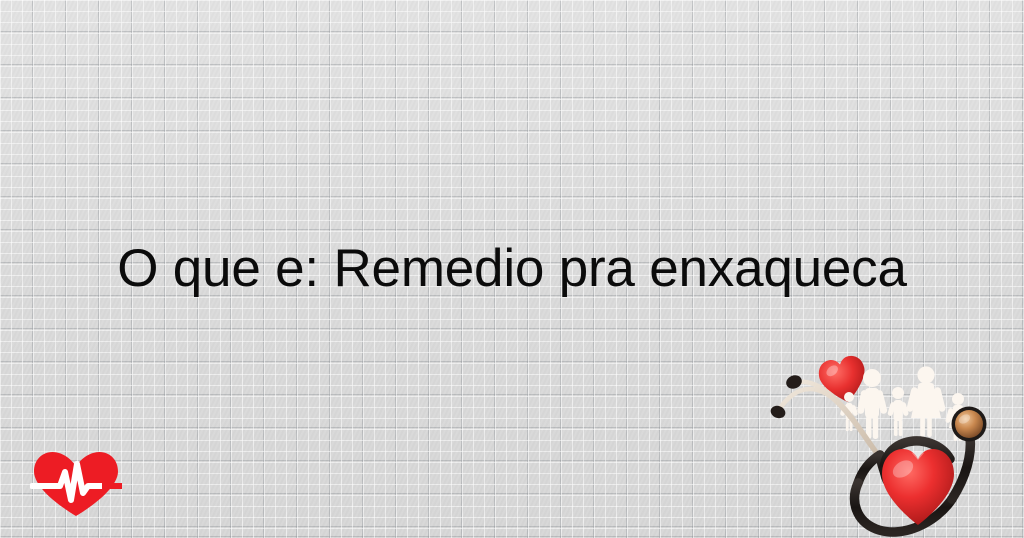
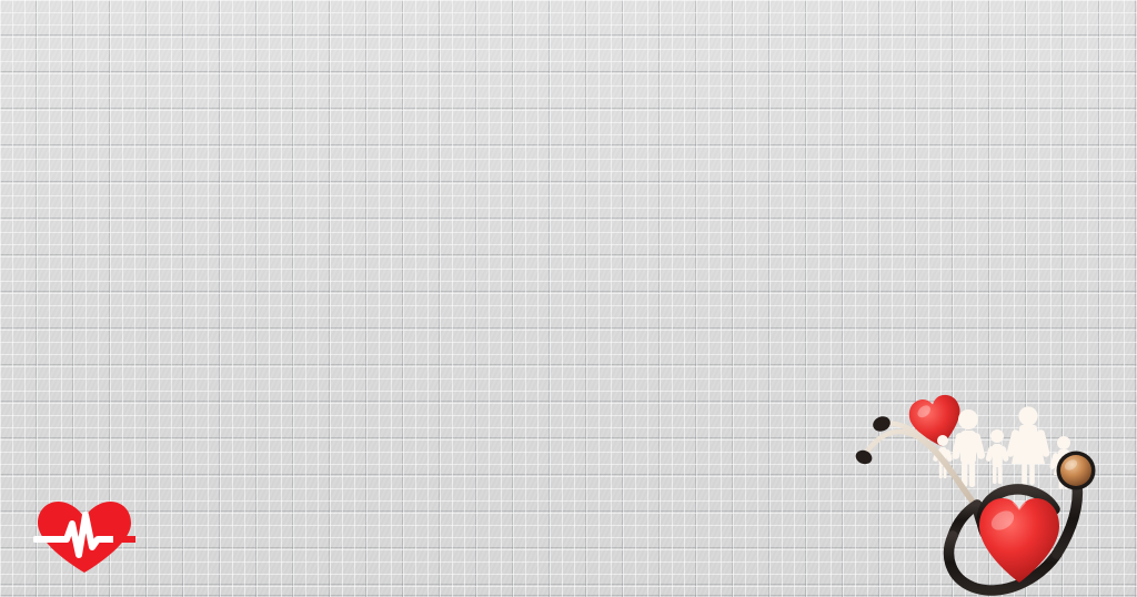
- O que e: Remedio pra enxaqueca
